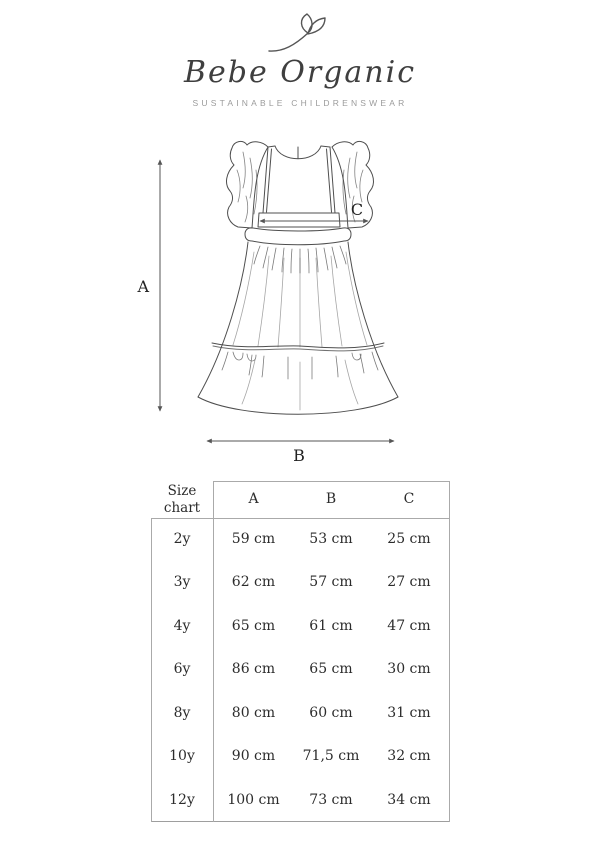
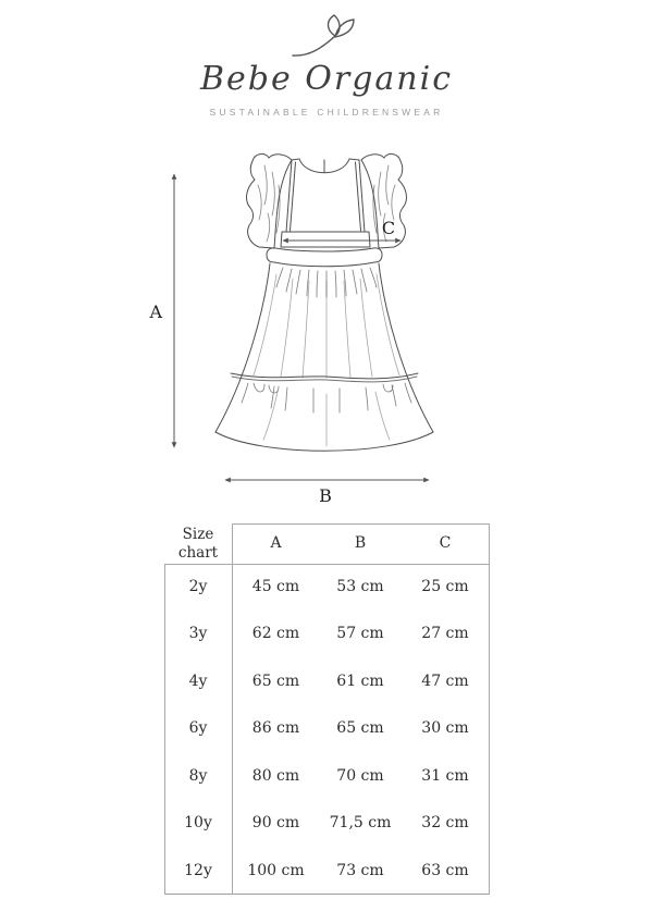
  Bebe Organic
  SUSTAINABLE CHILDRENSWEAR
  A
  B
  C
  Size chart
  A
  B
  C
  2y
- 59 cm
+ 45 cm
  53 cm
  25 cm
  3y
  62 cm
  57 cm
  27 cm
  4y
  65 cm
  61 cm
  47 cm
  6y
  86 cm
  65 cm
  30 cm
  8y
  80 cm
- 60 cm
+ 70 cm
  31 cm
  10y
  90 cm
  71,5 cm
  32 cm
  12y
  100 cm
  73 cm
- 34 cm
+ 63 cm
